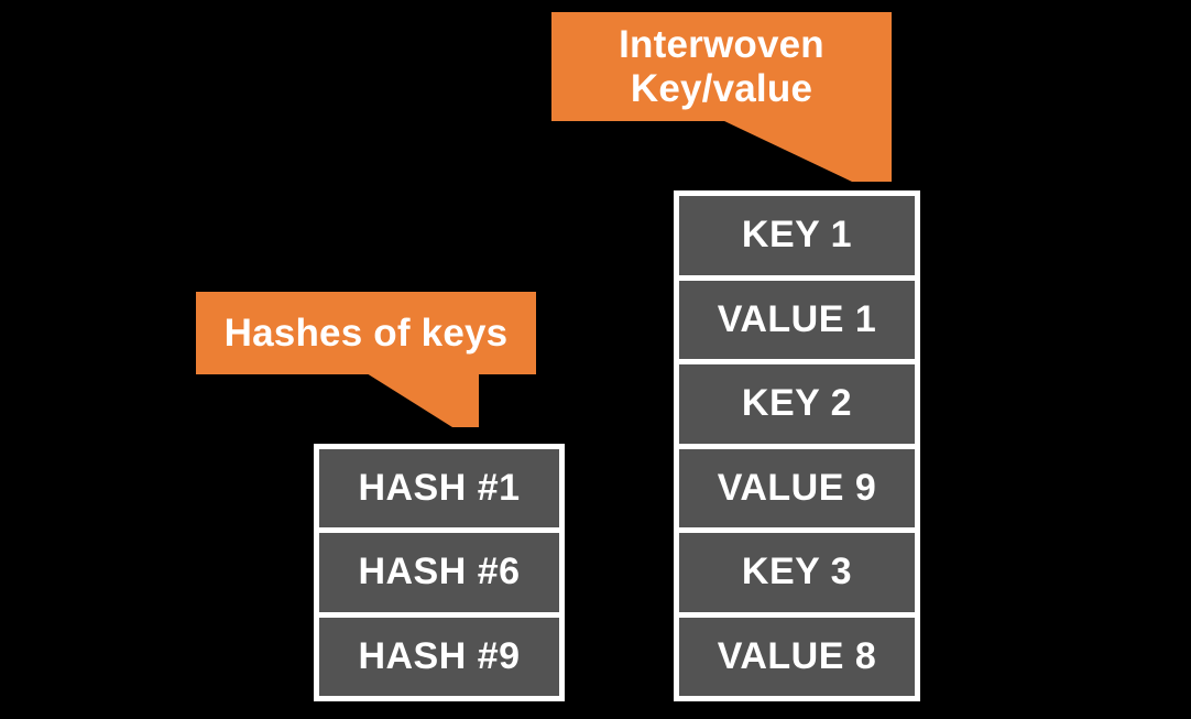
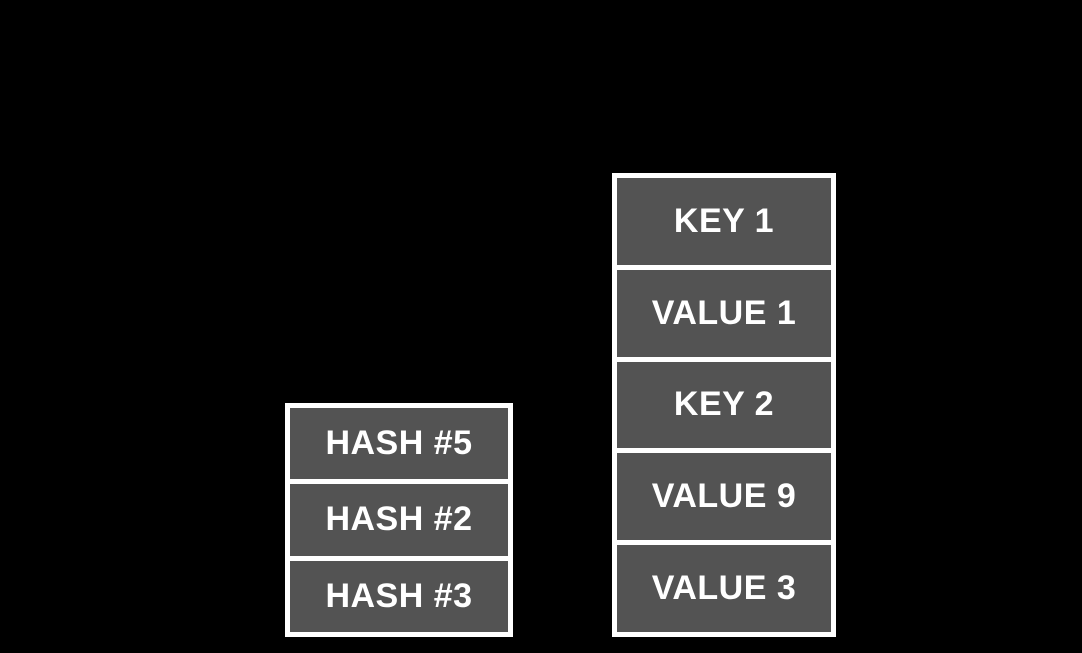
- Interwoven
- Key/value
- Hashes of keys
- HASH #1
+ HASH #5
- HASH #6
+ HASH #2
- HASH #9
+ HASH #3
  KEY 1
  VALUE 1
  KEY 2
  VALUE 9
- KEY 3
- VALUE 8
+ VALUE 3
